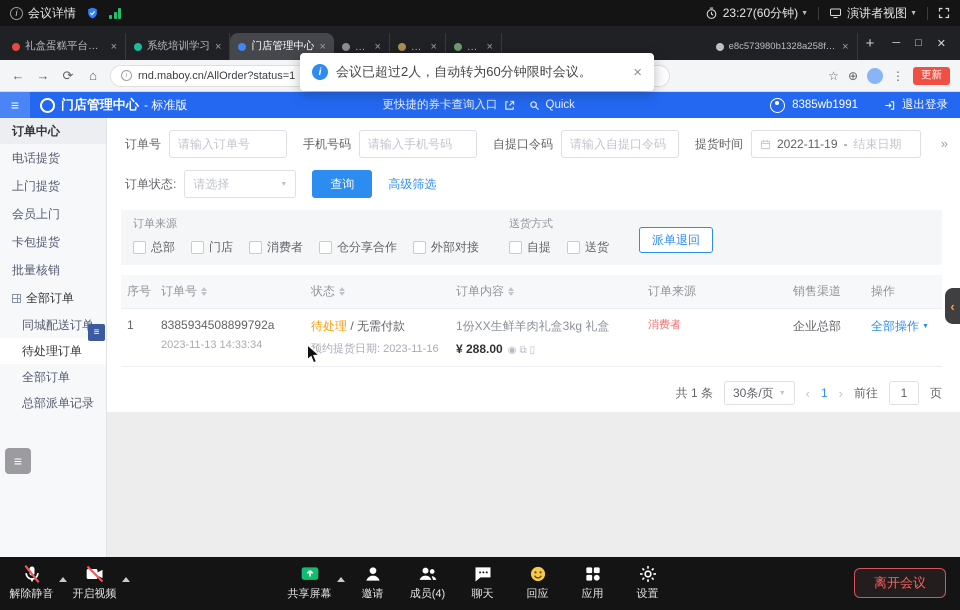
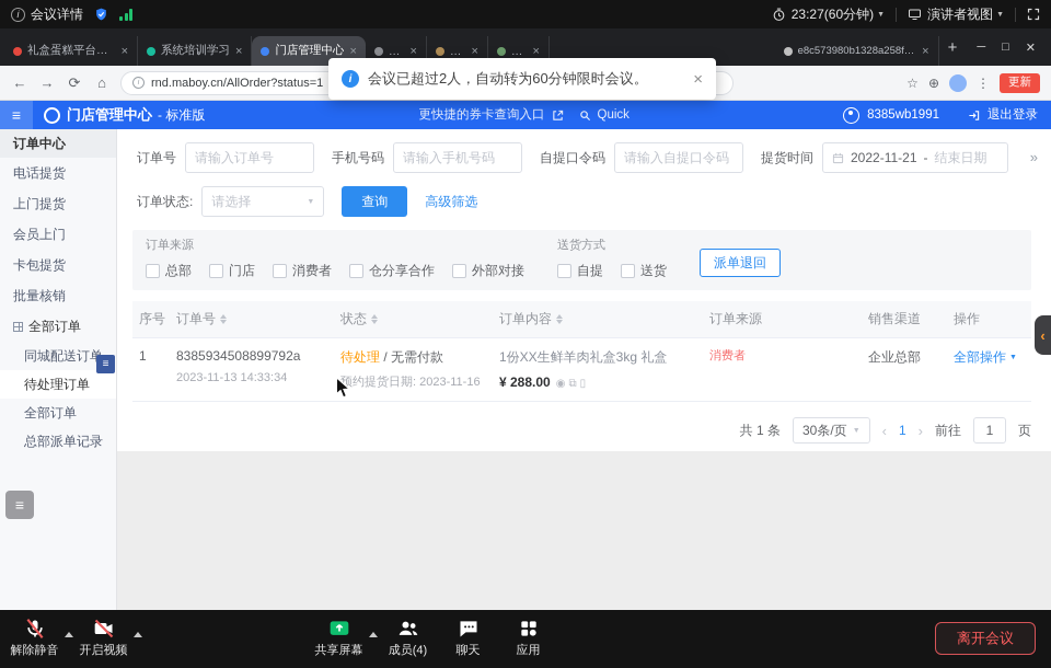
  i
  会议详情
  23:27(60分钟)
  演讲者视图
  礼盒蛋糕平台管理
  ×
  系统培训学习
  ×
  门店管理中心
  ×
  …
  ×
  …
  ×
  …
  ×
  e8c573980b1328a258fd2
  ×
  +
  ─
  □
  ✕
  ←
  →
  ⟳
  ⌂
  rnd.maboy.cn/AllOrder?status=1
  ☆
  ⊕
  ⋮
  更新
  ≡
  门店管理中心
  - 标准版
  更快捷的券卡查询入口
  Quick
  8385wb1991
  退出登录
  订单中心
  电话提货
  上门提货
  会员上门
  卡包提货
  批量核销
  全部订单
  同城配送订
  待处理订单
  全部订单
  总部派单记录
  ≡
  ≡
  ‹
  订单号
  请输入订单号
  手机号码
  请输入手机号码
  自提口令码
  请输入自提口令码
  提货时间
- 2022-11-19
+ 2022-11-21
  -
  结束日期
  »
  订单状态:
  请选择
  查询
  高级筛选
  订单来源
  总部
  门店
  消费者
  仓分享合作
  外部对接
  送货方式
  自提
  送货
  派单退回
  序号
  订单号
  状态
  订单内容
  订单来源
  销售渠道
  操作
  1
  8385934508899792a
  2023-11-13 14:33:34
  待处理 / 无需付款
  预约提货日期: 2023-11-16
  1份XX生鲜羊肉礼盒3kg 礼盒
  ¥ 288.00 ◉⧉▯
  消费者
  企业总部
  全部操作
  共 1 条
  30条/页
  ‹
  1
  ›
  前往
  1
  页
  i
  会议已超过2人，自动转为60分钟限时会议。
  ×
  解除静音
  开启视频
  共享屏幕
- 邀请
  成员(4)
  聊天
- 回应
  应用
- 设置
  离开会议
